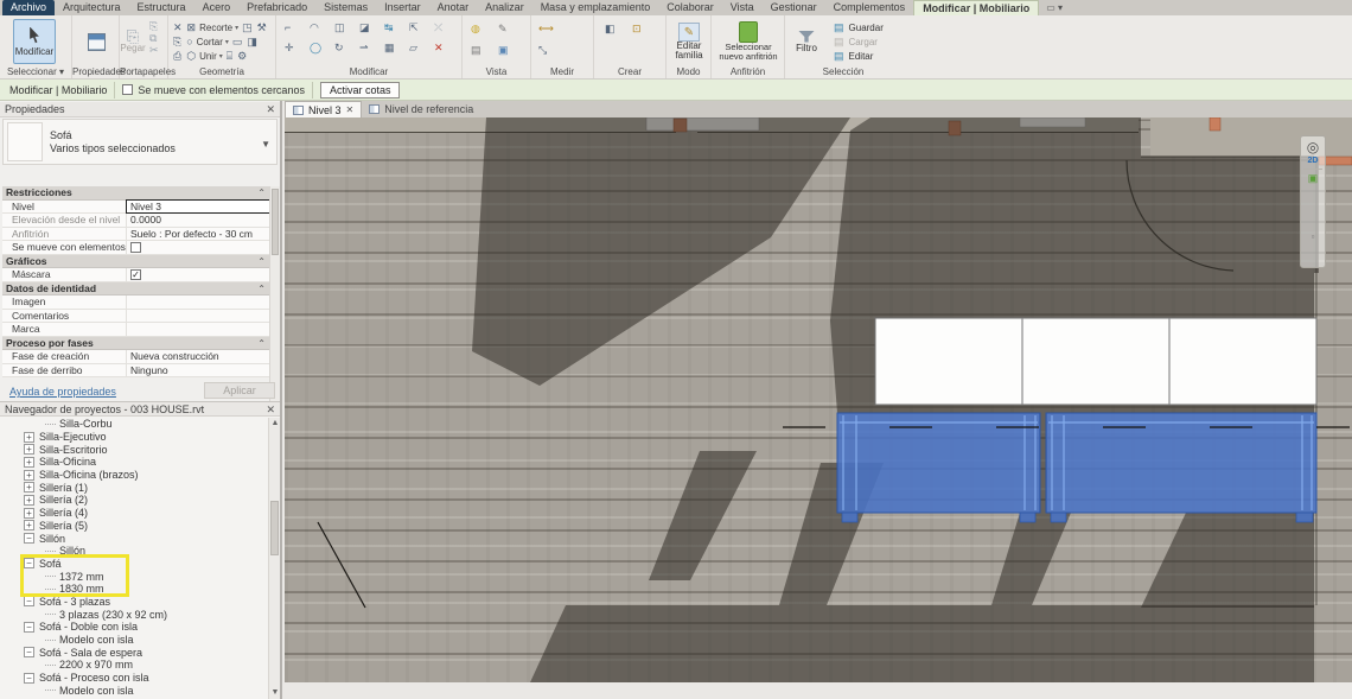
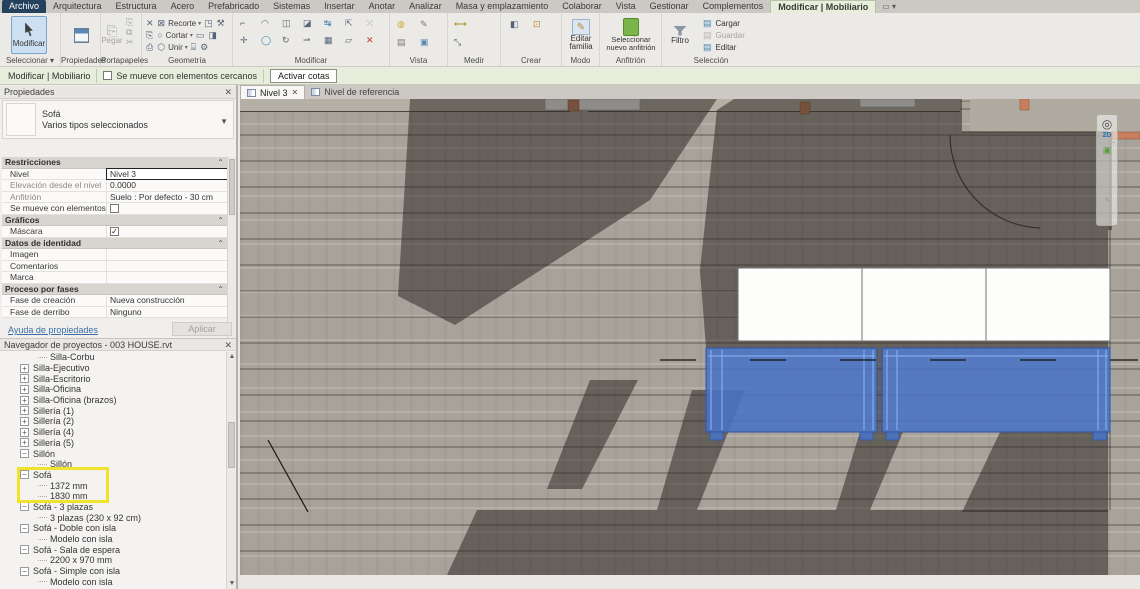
  Archivo
  Arquitectura
  Estructura
  Acero
  Prefabricado
  Sistemas
  Insertar
  Anotar
  Analizar
  Masa y emplazamiento
  Colaborar
  Vista
  Gestionar
  Complementos
  Modificar | Mobiliario
  ▭ ▾
  Modificar
  Seleccionar ▾
  Propiedade
  ⎘
  Pegar
  ⎘⧉✂
  Portapapel
  ✕
  ⊠
  Recorte
  ◳
  ⚒
  ⎘
  ○
  Cortar
  ▭
  ◨
  ⎙
  ⬡
  Unir
  ⌸
  ⚙
  Geometría
  ⌐
  ◠
  ◫
  ◪
  ↹
  ⇱
  ⤫
  ✛
  ◯
  ↻
  ⇀
  ▦
  ▱
  ✕
  Modificar
  ◍
  ✎
  ▤
  ▣
  Vista
  ⟷
  ⤡
  Medir
  ◧
  ⊡
  Crear
  ✎
  Editar familia
  Modo
  Seleccionar nuevo anfitrión
  Anfitrión
  Filtro
  ▤
- Guardar
+ Cargar
  ▤
- Cargar
+ Guardar
  ▤
  Editar
  Selección
  Modificar | Mobiliario
  Se mueve con elementos cercanos
  Activar cotas
  Propiedades
  ✕
  Sofá
  Varios tipos seleccionados
  ▼
  Restricciones
  ⌃
  Nivel
  Nivel 3
  Elevación desde el nivel
  0.0000
  Anfitrión
  Suelo : Por defecto - 30 cm
  Se mueve con elementos
  Gráficos
  ⌃
  Máscara
  ✓
  Datos de identidad
  ⌃
  Imagen
  Comentarios
  Marca
  Proceso por fases
  ⌃
  Fase de creación
  Nueva construcción
  Fase de derribo
  Ninguno
  Ayuda de propiedades
  Aplicar
  Navegador de proyectos - 003 HOUSE.rvt
  ✕
  Silla-Corbu
  +
  Silla-Ejecutivo
  +
  Silla-Escritorio
  +
  Silla-Oficina
  +
  Silla-Oficina (brazos)
  +
  Sillería (1)
  +
  Sillería (2)
  +
  Sillería (4)
  +
  Sillería (5)
  −
  Sillón
  Sillón
  −
  Sofá
  1372 mm
  1830 mm
  −
  Sofá - 3 plazas
  3 plazas (230 x 92 cm)
  −
  Sofá - Doble con isla
  Modelo con isla
  −
  Sofá - Sala de espera
  2200 x 970 mm
  −
- Sofá - Proceso con isla
+ Sofá - Simple con isla
  Modelo con isla
  Nivel 3
  ✕
  Nivel de referencia
  ◎
  ▣
  ▫
